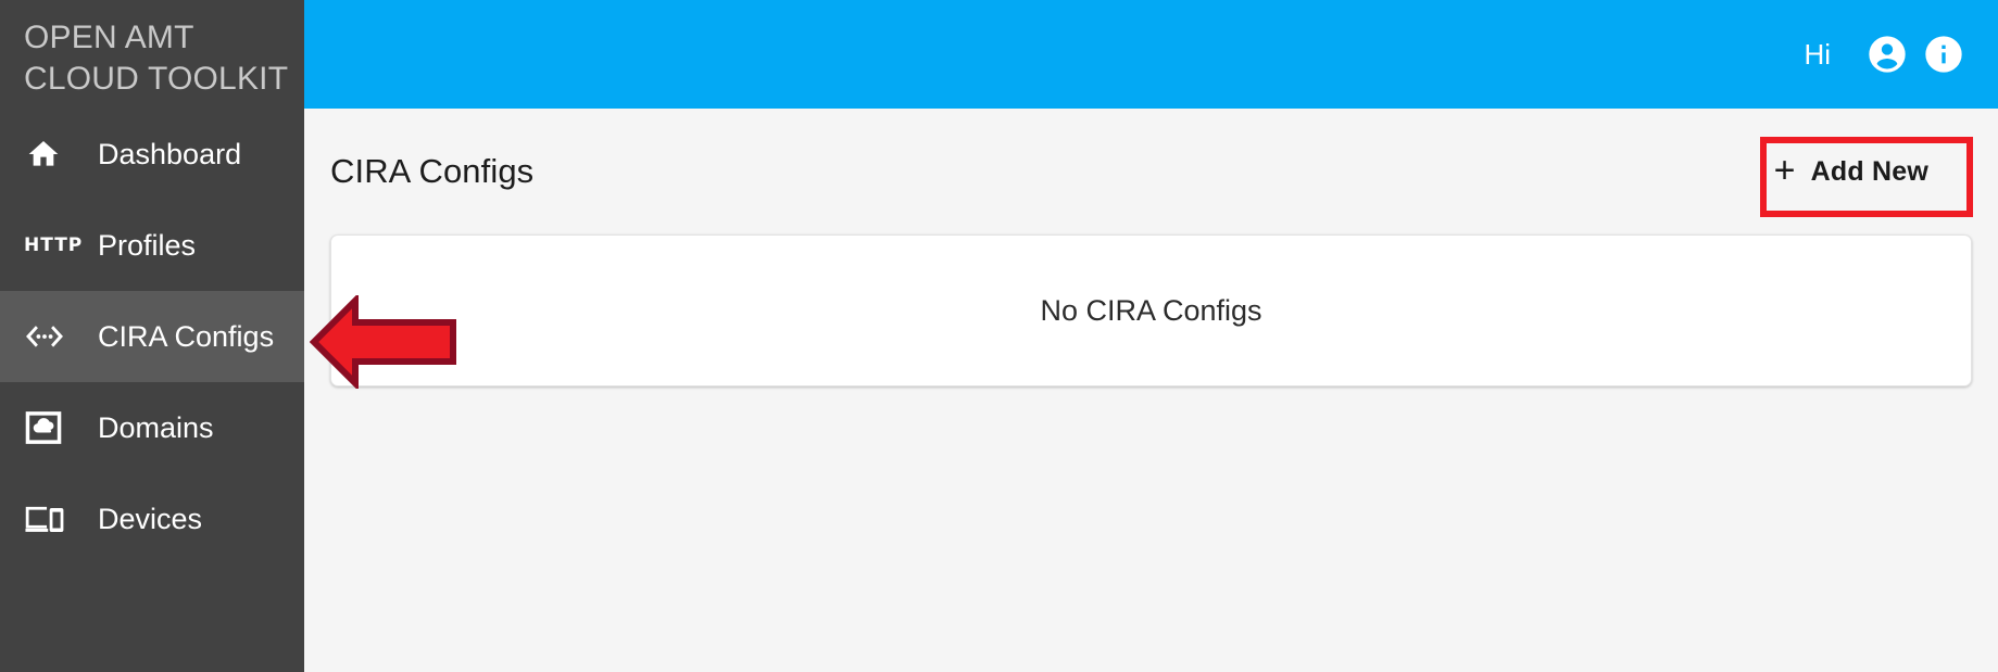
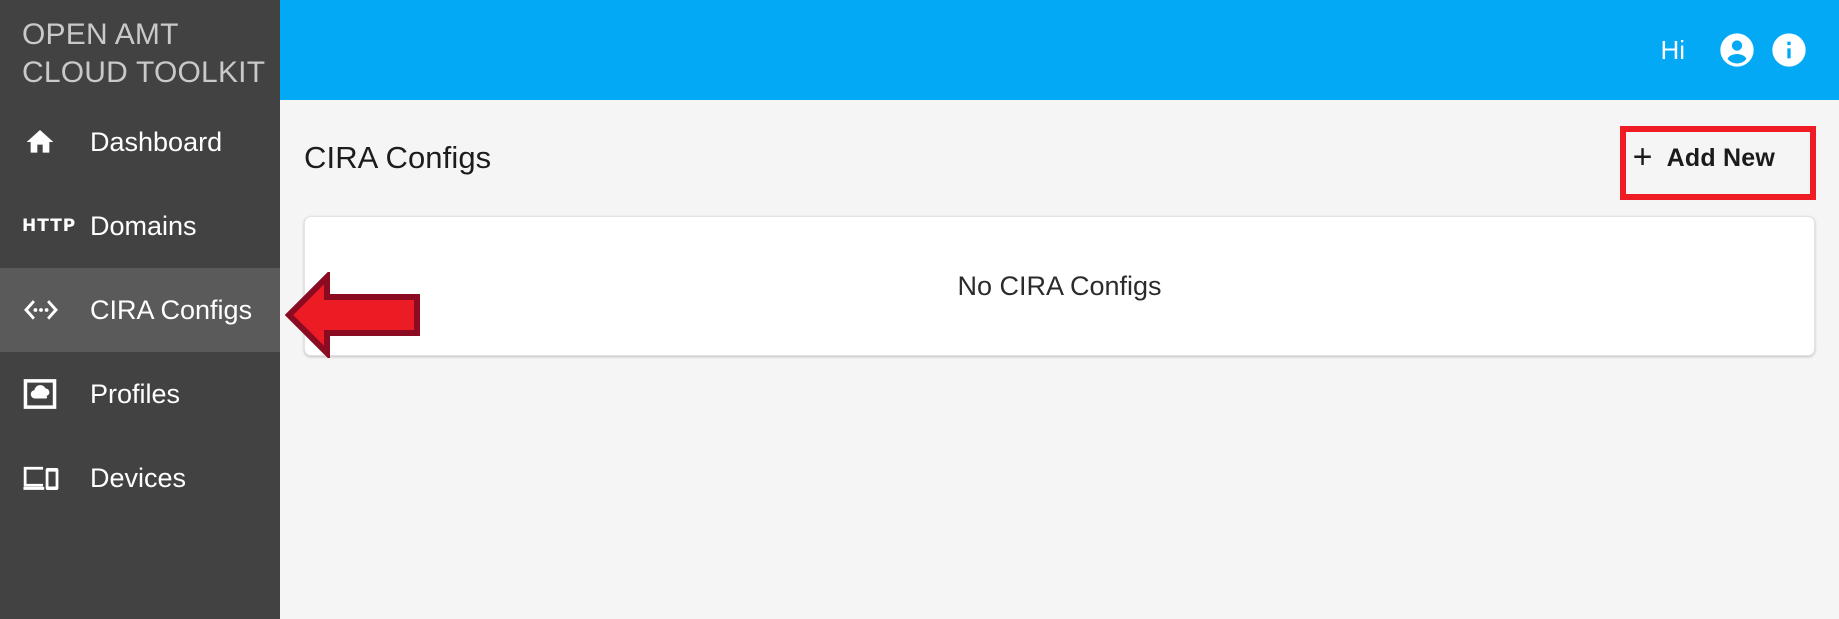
  OPEN AMT
  CLOUD TOOLKIT
  Dashboard
  HTTP
- Profiles
+ Domains
  CIRA Configs
- Domains
+ Profiles
  Devices
  Hi
  CIRA Configs
  +
  Add New
  No CIRA Configs
